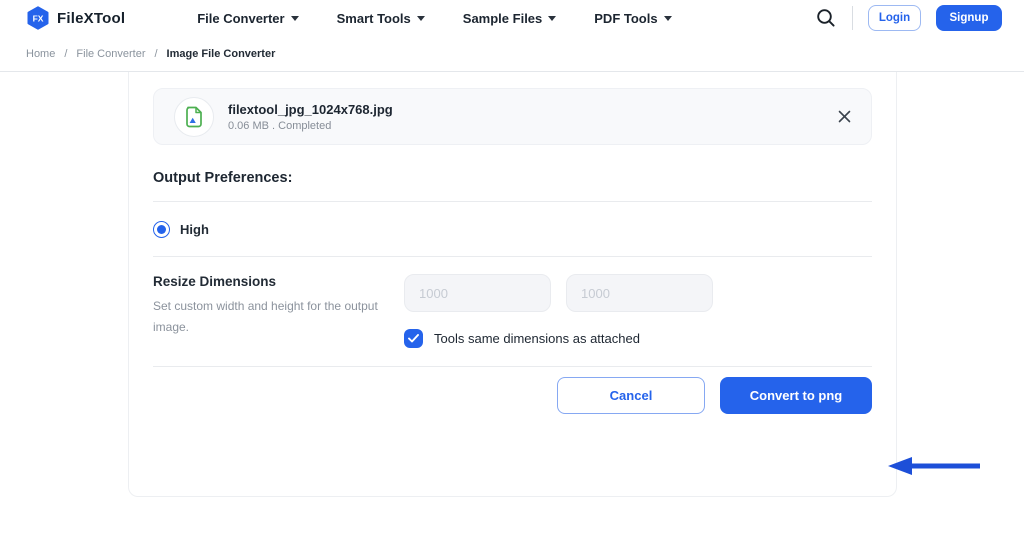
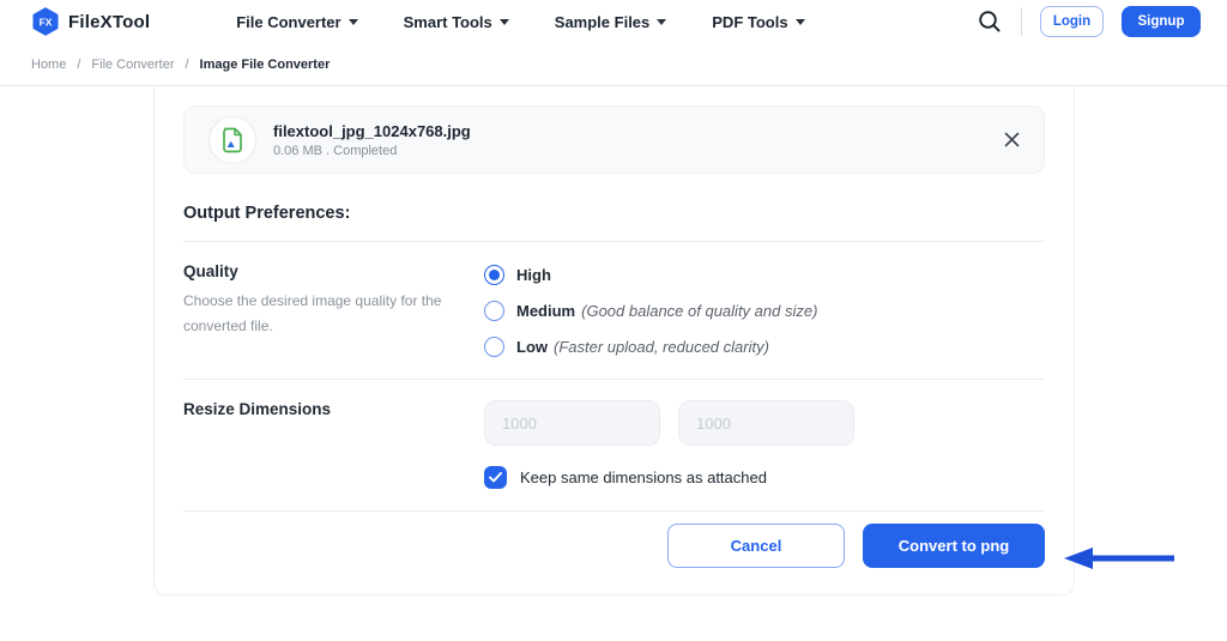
  FX
  FileXTool
  File Converter
  Smart Tools
  Sample Files
  PDF Tools
  Login
  Signup
  Home
  /
  File Converter
  /
  Image File Converter
  filextool_jpg_1024x768.jpg
  0.06 MB . Completed
  Output Preferences:
+ Quality
+ Choose the desired image quality for the converted file.
  High
+ Medium
+ (Good balance of quality and size)
+ Low
+ (Faster upload, reduced clarity)
  Resize Dimensions
- Set custom width and height for the output image.
  1000
  1000
- Tools same dimensions as attached
+ Keep same dimensions as attached
  Cancel
  Convert to png
